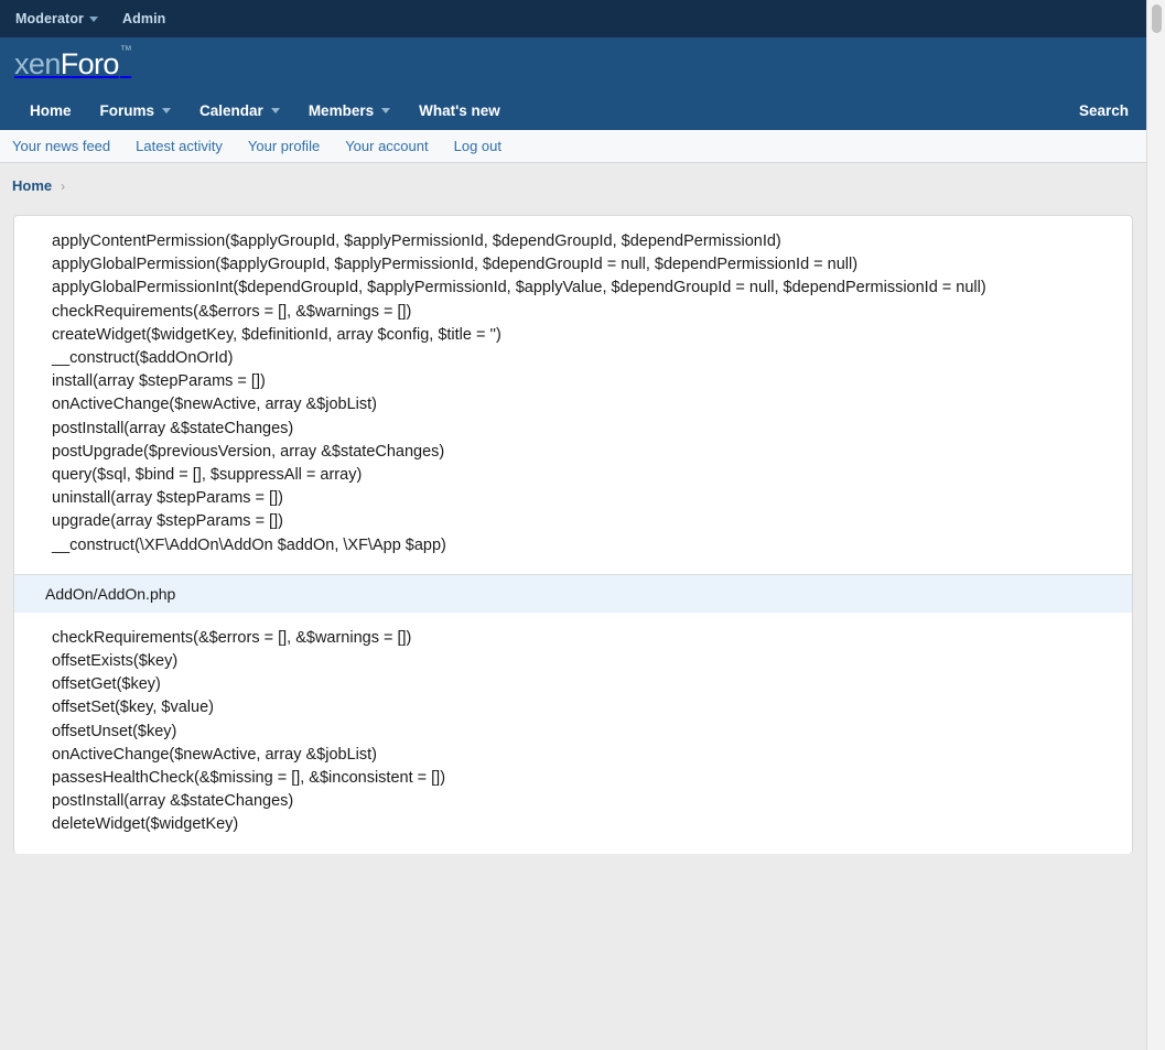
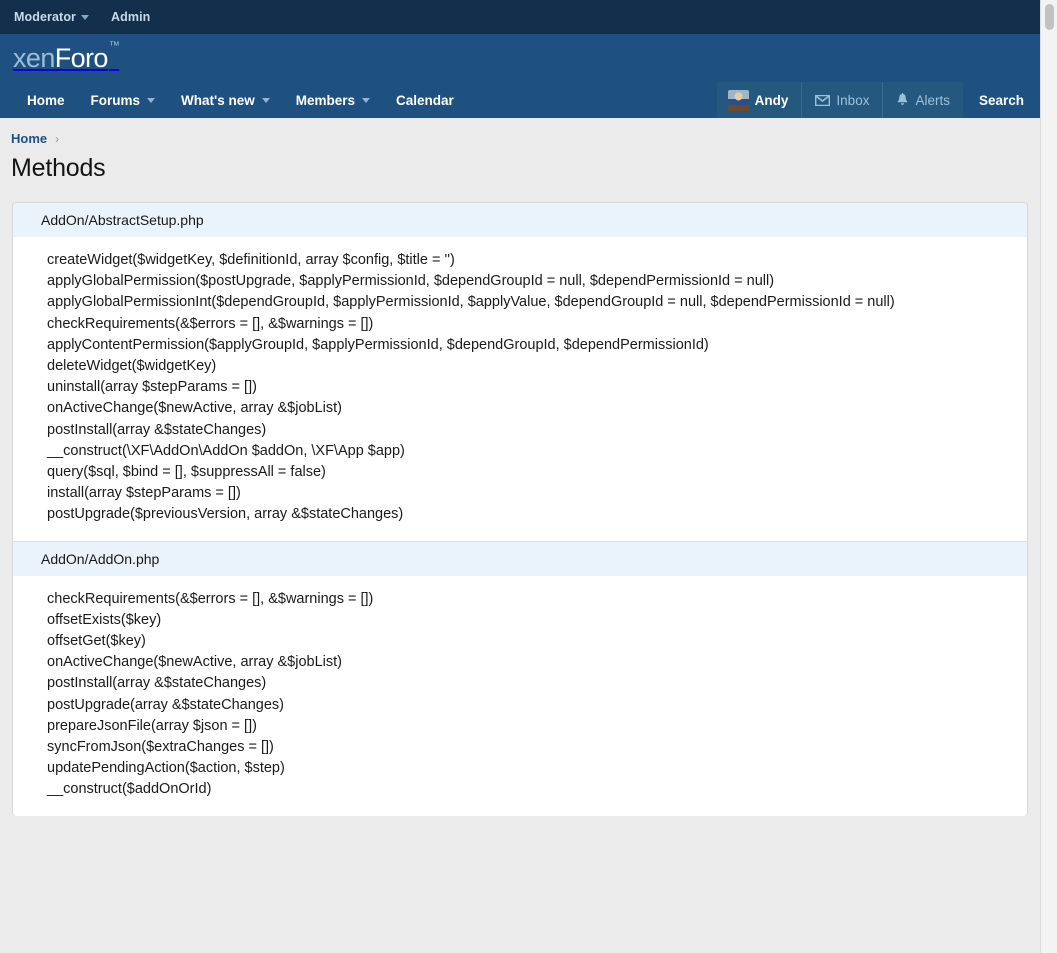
  Moderator
  Admin
  xenForo™
  Home
  Forums
- Calendar
+ What's new
  Members
- What's new
+ Calendar
+ Andy
+ Inbox
+ Alerts
  Search
- Your news feed
- Latest activity
- Your profile
- Your account
- Log out
  Home
  ›
+ Methods
+ AddOn/AbstractSetup.php
- applyContentPermission($applyGroupId, $applyPermissionId, $dependGroupId, $dependPermissionId)
+ createWidget($widgetKey, $definitionId, array $config, $title = '')
- applyGlobalPermission($applyGroupId, $applyPermissionId, $dependGroupId = null, $dependPermissionId = null)
+ applyGlobalPermission($postUpgrade, $applyPermissionId, $dependGroupId = null, $dependPermissionId = null)
  applyGlobalPermissionInt($dependGroupId, $applyPermissionId, $applyValue, $dependGroupId = null, $dependPermissionId = null)
  checkRequirements(&$errors = [], &$warnings = [])
- createWidget($widgetKey, $definitionId, array $config, $title = '')
+ applyContentPermission($applyGroupId, $applyPermissionId, $dependGroupId, $dependPermissionId)
- __construct($addOnOrId)
+ deleteWidget($widgetKey)
- install(array $stepParams = [])
+ uninstall(array $stepParams = [])
  onActiveChange($newActive, array &$jobList)
  postInstall(array &$stateChanges)
- postUpgrade($previousVersion, array &$stateChanges)
+ __construct(\XF\AddOn\AddOn $addOn, \XF\App $app)
- query($sql, $bind = [], $suppressAll = array)
+ query($sql, $bind = [], $suppressAll = false)
- uninstall(array $stepParams = [])
+ install(array $stepParams = [])
- upgrade(array $stepParams = [])
- __construct(\XF\AddOn\AddOn $addOn, \XF\App $app)
+ postUpgrade($previousVersion, array &$stateChanges)
  AddOn/AddOn.php
  checkRequirements(&$errors = [], &$warnings = [])
  offsetExists($key)
  offsetGet($key)
- offsetSet($key, $value)
- offsetUnset($key)
  onActiveChange($newActive, array &$jobList)
- passesHealthCheck(&$missing = [], &$inconsistent = [])
  postInstall(array &$stateChanges)
+ postUpgrade(array &$stateChanges)
+ prepareJsonFile(array $json = [])
+ syncFromJson($extraChanges = [])
+ updatePendingAction($action, $step)
- deleteWidget($widgetKey)
+ __construct($addOnOrId)
